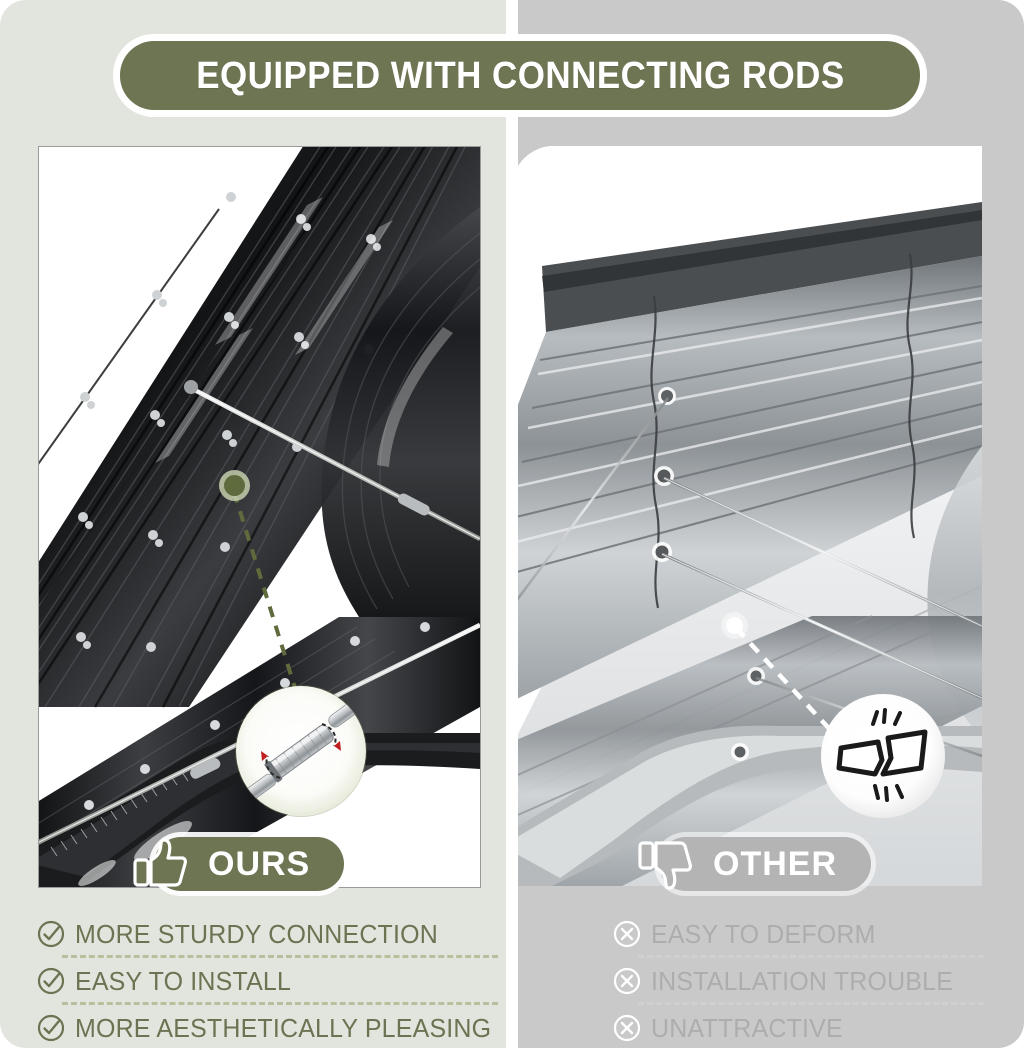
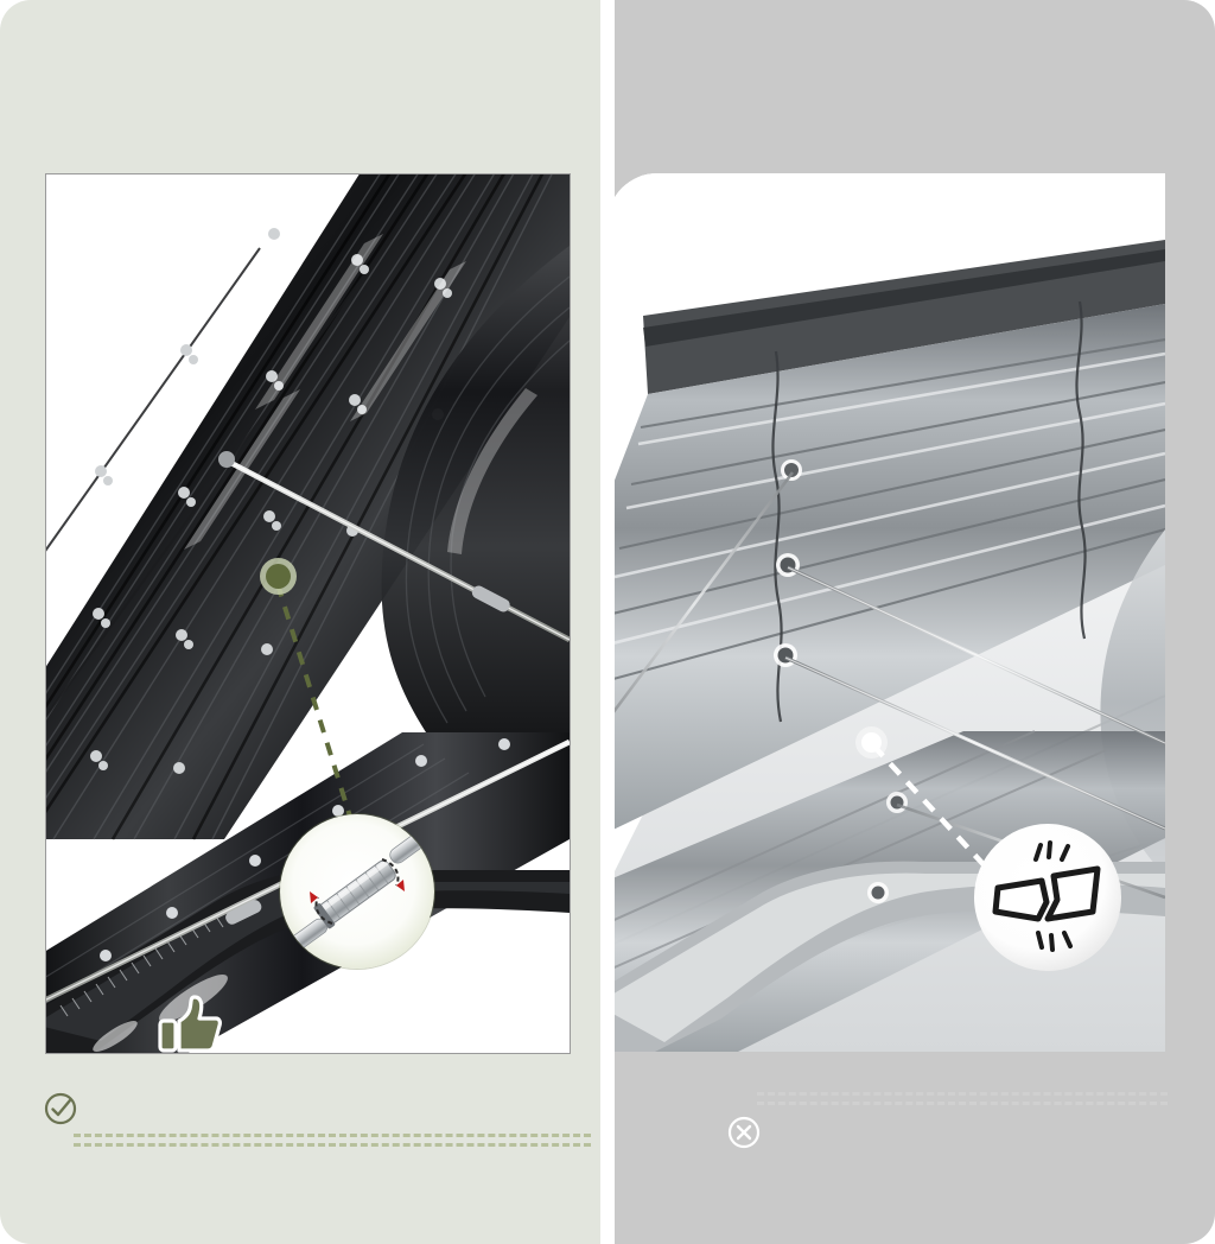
- OURS
- OTHER
- MORE STURDY CONNECTION
- EASY TO INSTALL
- MORE AESTHETICALLY PLEASING
- EASY TO DEFORM
- INSTALLATION TROUBLE
- UNATTRACTIVE
- EQUIPPED WITH CONNECTING RODS
